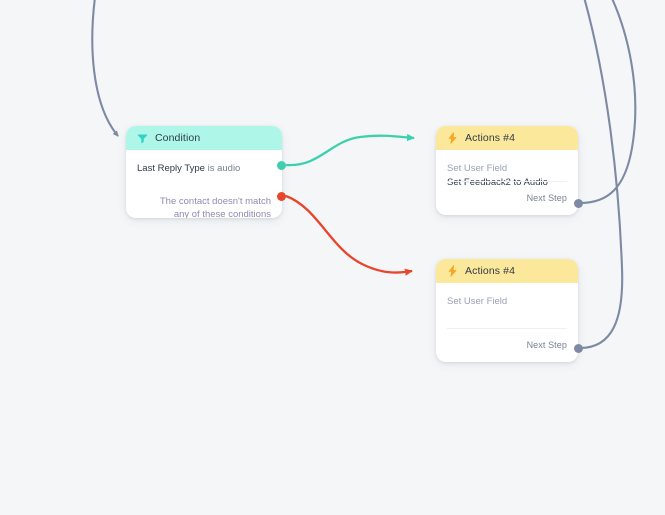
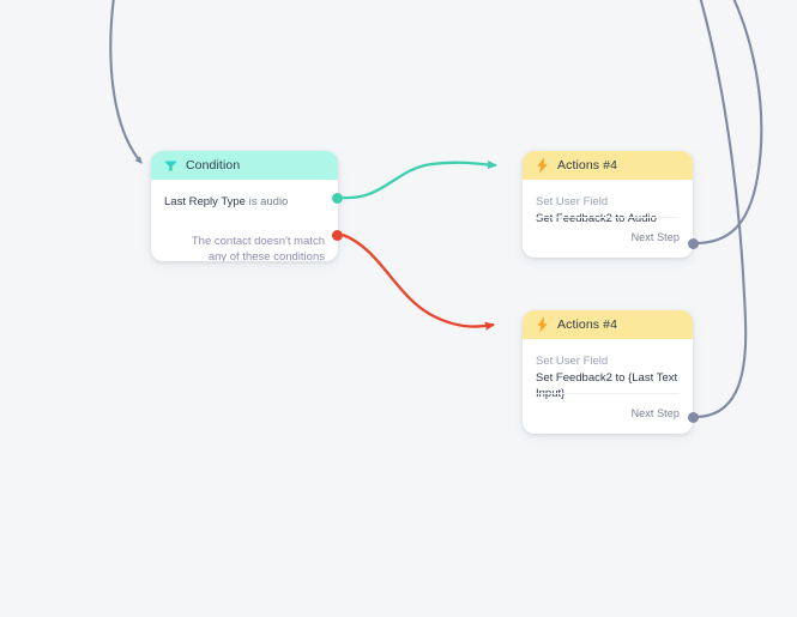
  Condition
  Last Reply Type is audio
  The contact doesn't match any of these conditions
  Actions #4
  Set User Field
  Set Feedback2 to Audio
  Next Step
  Actions #4
  Set User Field
+ Set Feedback2 to {Last Text Input}
  Next Step
